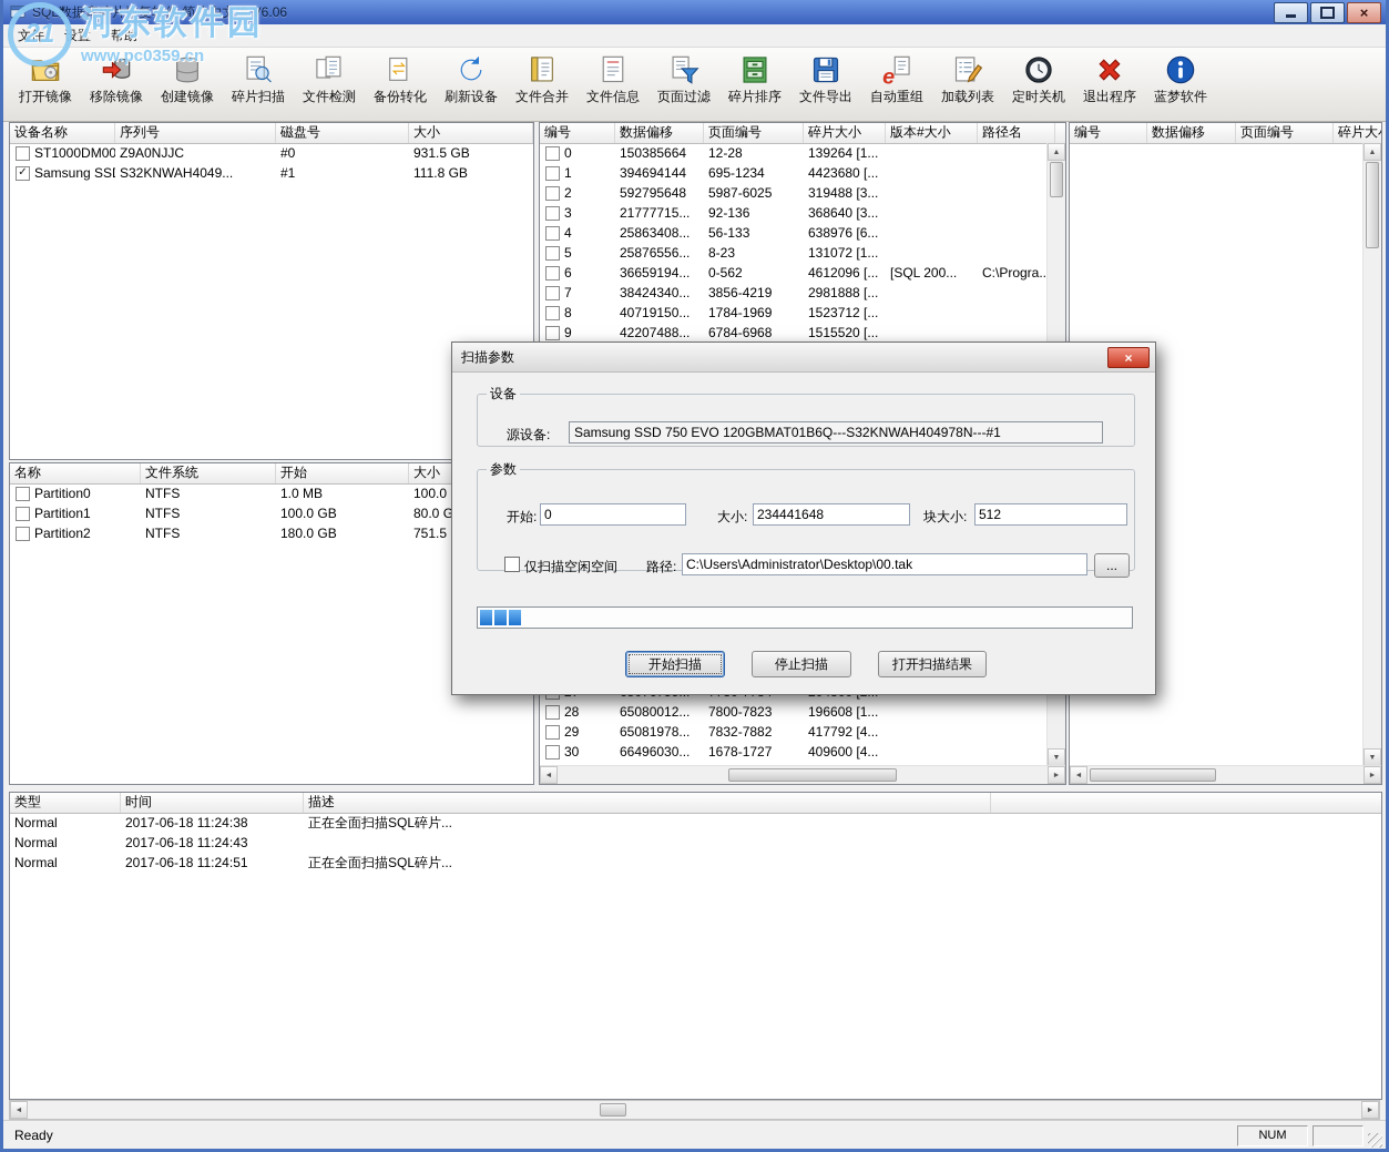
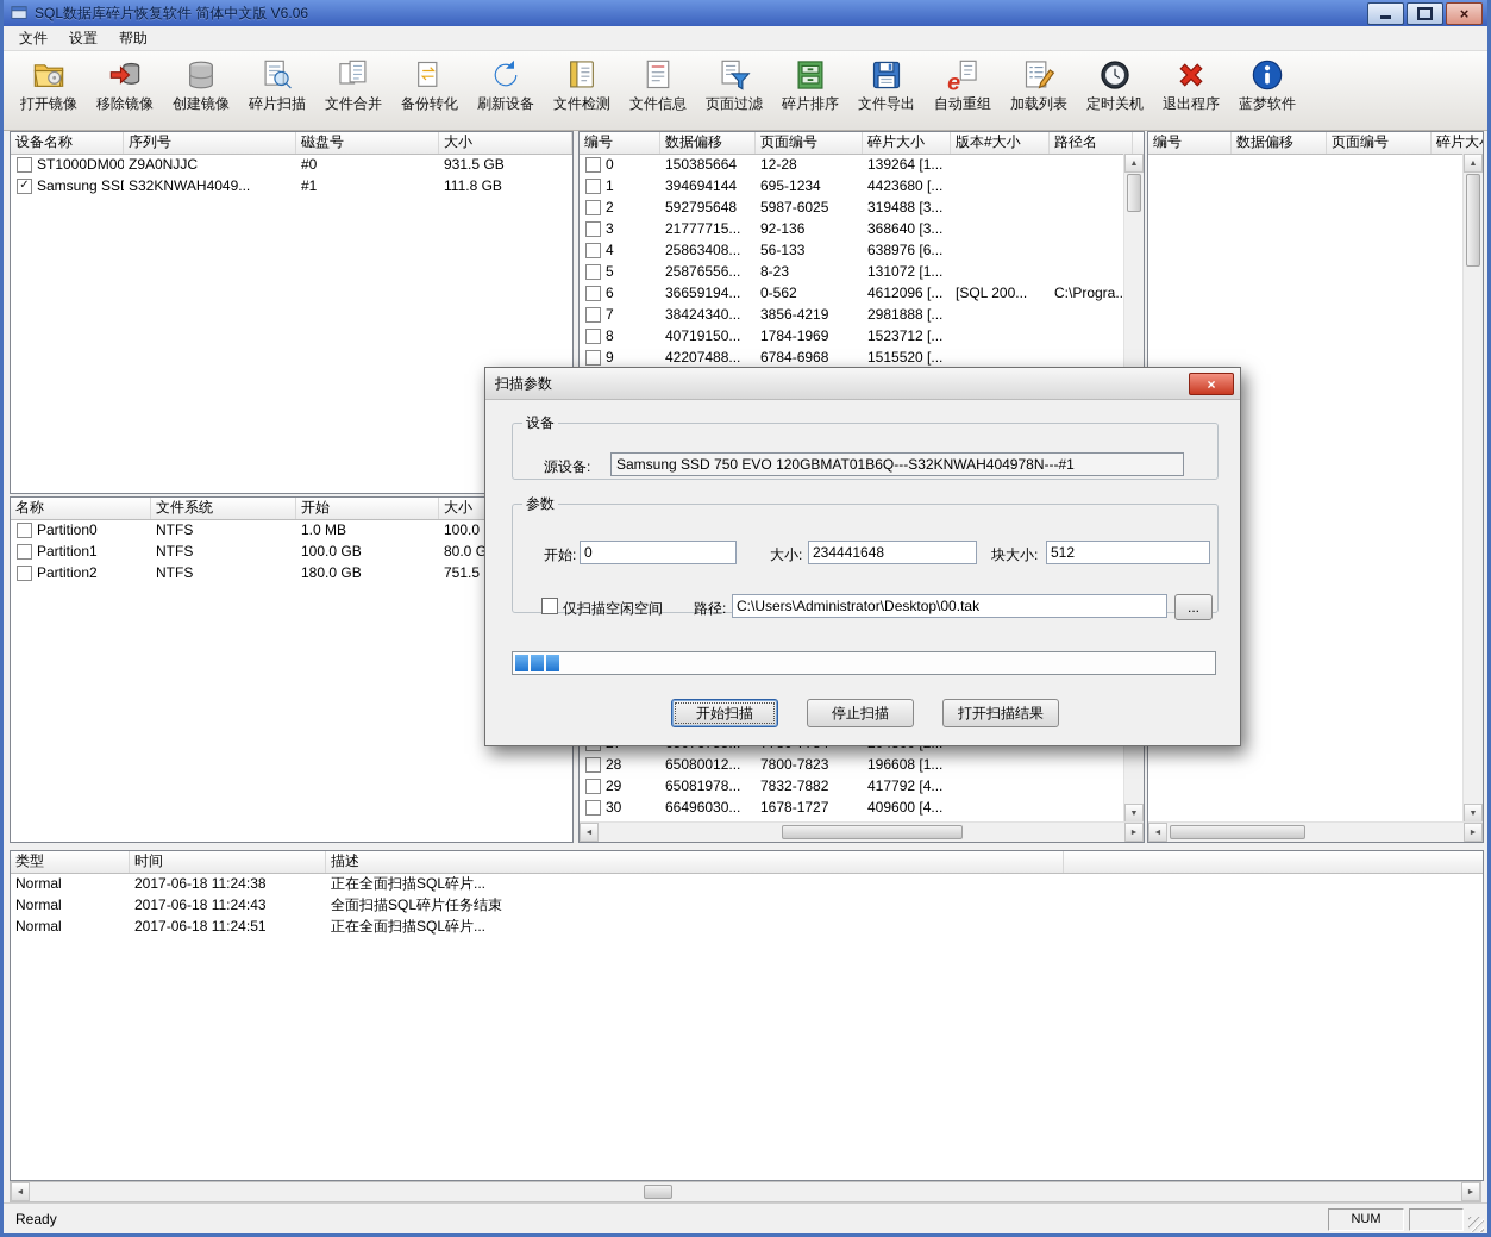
  SQL数据库碎片恢复软件 简体中文版 V6.06
  ×
  文件
  设置
  帮助
  打开镜像
  移除镜像
  创建镜像
  碎片扫描
- 文件检测
+ 文件合并
  备份转化
  刷新设备
- 文件合并
+ 文件检测
  文件信息
  页面过滤
  碎片排序
  文件导出
  e
  自动重组
  加载列表
  定时关机
  退出程序
  蓝梦软件
  设备名称
  序列号
  磁盘号
  大小
  ST1000DM00
  Z9A0NJJC
  #0
  931.5 GB
  ✓ Samsung SS
  S32KNWAH4049...
  #1
  111.8 GB
  名称
  文件系统
  开始
  大小
  Partition0
  NTFS
  1.0 MB
  100.0
  Partition1
  NTFS
  100.0 GB
  80.0 G
  Partition2
  NTFS
  180.0 GB
  751.5
  编号
  数据偏移
  页面编号
  碎片大小
  版本#大小
  路径名
  0
  150385664
  12-28
  139264 [1...
  1
  394694144
  695-1234
  4423680 [...
  2
  592795648
  5987-6025
  319488 [3...
  3
  21777715...
  92-136
  368640 [3...
  4
  25863408...
  56-133
  638976 [6...
  5
  25876556...
  8-23
  131072 [1...
  6
  36659194...
  0-562
  4612096 [...
  [SQL 200...
  C:\Progra..
  7
  38424340...
  3856-4219
  2981888 [...
  8
  40719150...
  1784-1969
  1523712 [...
  9
  42207488...
  6784-6968
  1515520 [...
  28
  65080012...
  7800-7823
  196608 [1...
  29
  65081978...
  7832-7882
  417792 [4...
  30
  66496030...
  1678-1727
  409600 [4...
  编号
  数据偏移
  页面编号
  碎片大
  类型
  时间
  描述
  Normal
  2017-06-18 11:24:38
  正在全面扫描SQL碎片...
  Normal
  2017-06-18 11:24:43
+ 全面扫描SQL碎片任务结束
  Normal
  2017-06-18 11:24:51
  正在全面扫描SQL碎片...
  Ready
  NUM
- 21
- 河东软件园
- www.pc0359.cn
  扫描参数
  ×
  设备
  源设备:
  Samsung SSD 750 EVO 120GBMAT01B6Q---S32KNWAH404978N---#1
  参数
  开始:
  0
  大小:
  234441648
  块大小:
  512
  仅扫描空闲空间
  路径:
  C:\Users\Administrator\Desktop\00.tak
  ...
  开始扫描
  停止扫描
  打开扫描结果
